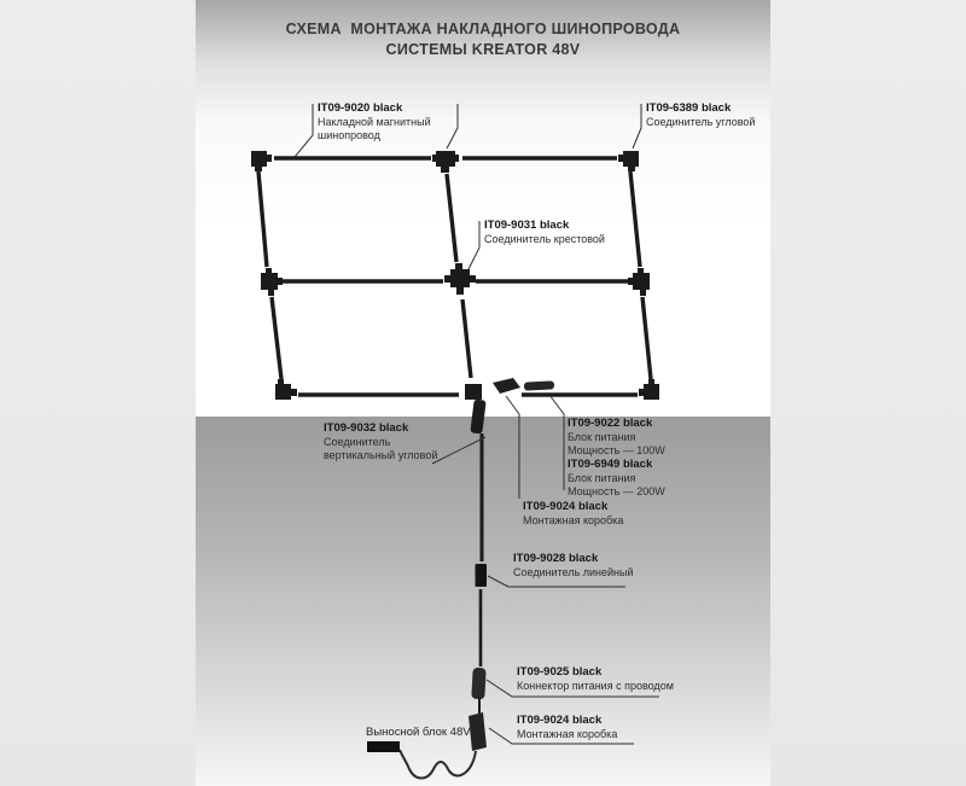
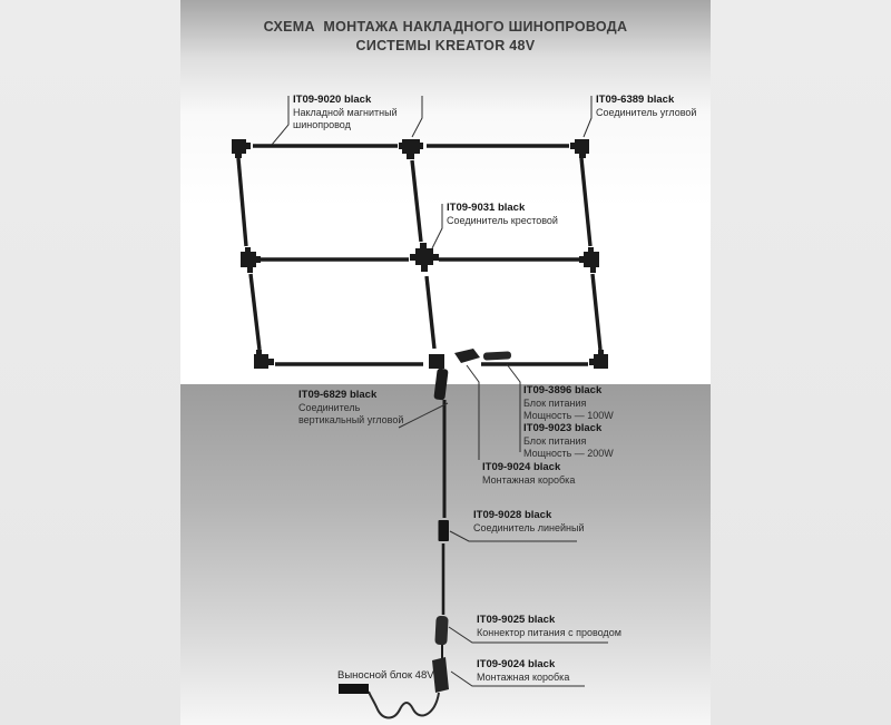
  СХЕМА МОНТАЖА НАКЛАДНОГО ШИНОПРОВОДА
  СИСТЕМЫ KREATOR 48V
  IT09-9020 black
  Накладной магнитный
  шинопровод
  IT09-6389 black
  Соединитель угловой
  IT09-9031 black
  Соединитель крестовой
- IT09-9022 black
+ IT09-3896 black
  Блок питания
  Мощность — 100W
- IT09-6949 black
+ IT09-9023 black
  Блок питания
  Мощность — 200W
  IT09-9024 black
  Монтажная коробка
- IT09-9032 black
+ IT09-6829 black
  Соединитель
  вертикальный угловой
  IT09-9028 black
  Соединитель линейный
  IT09-9025 black
  Коннектор питания с проводом
  IT09-9024 black
  Монтажная коробка
  Выносной блок 48V
